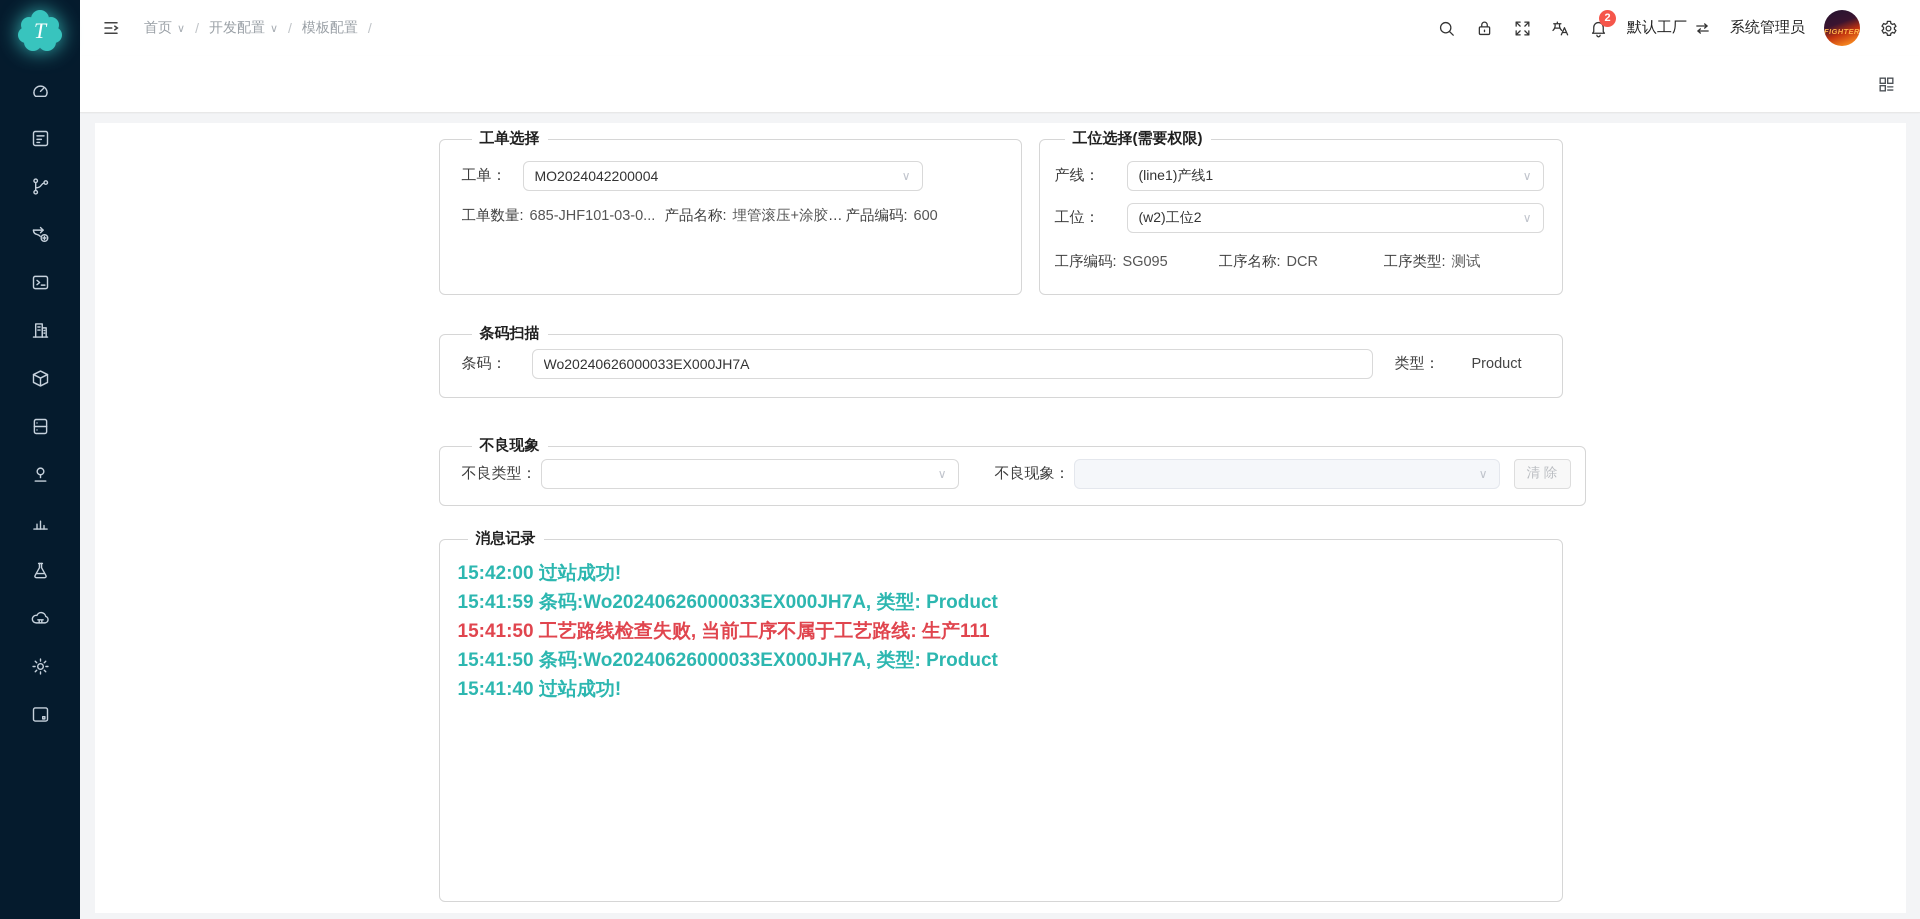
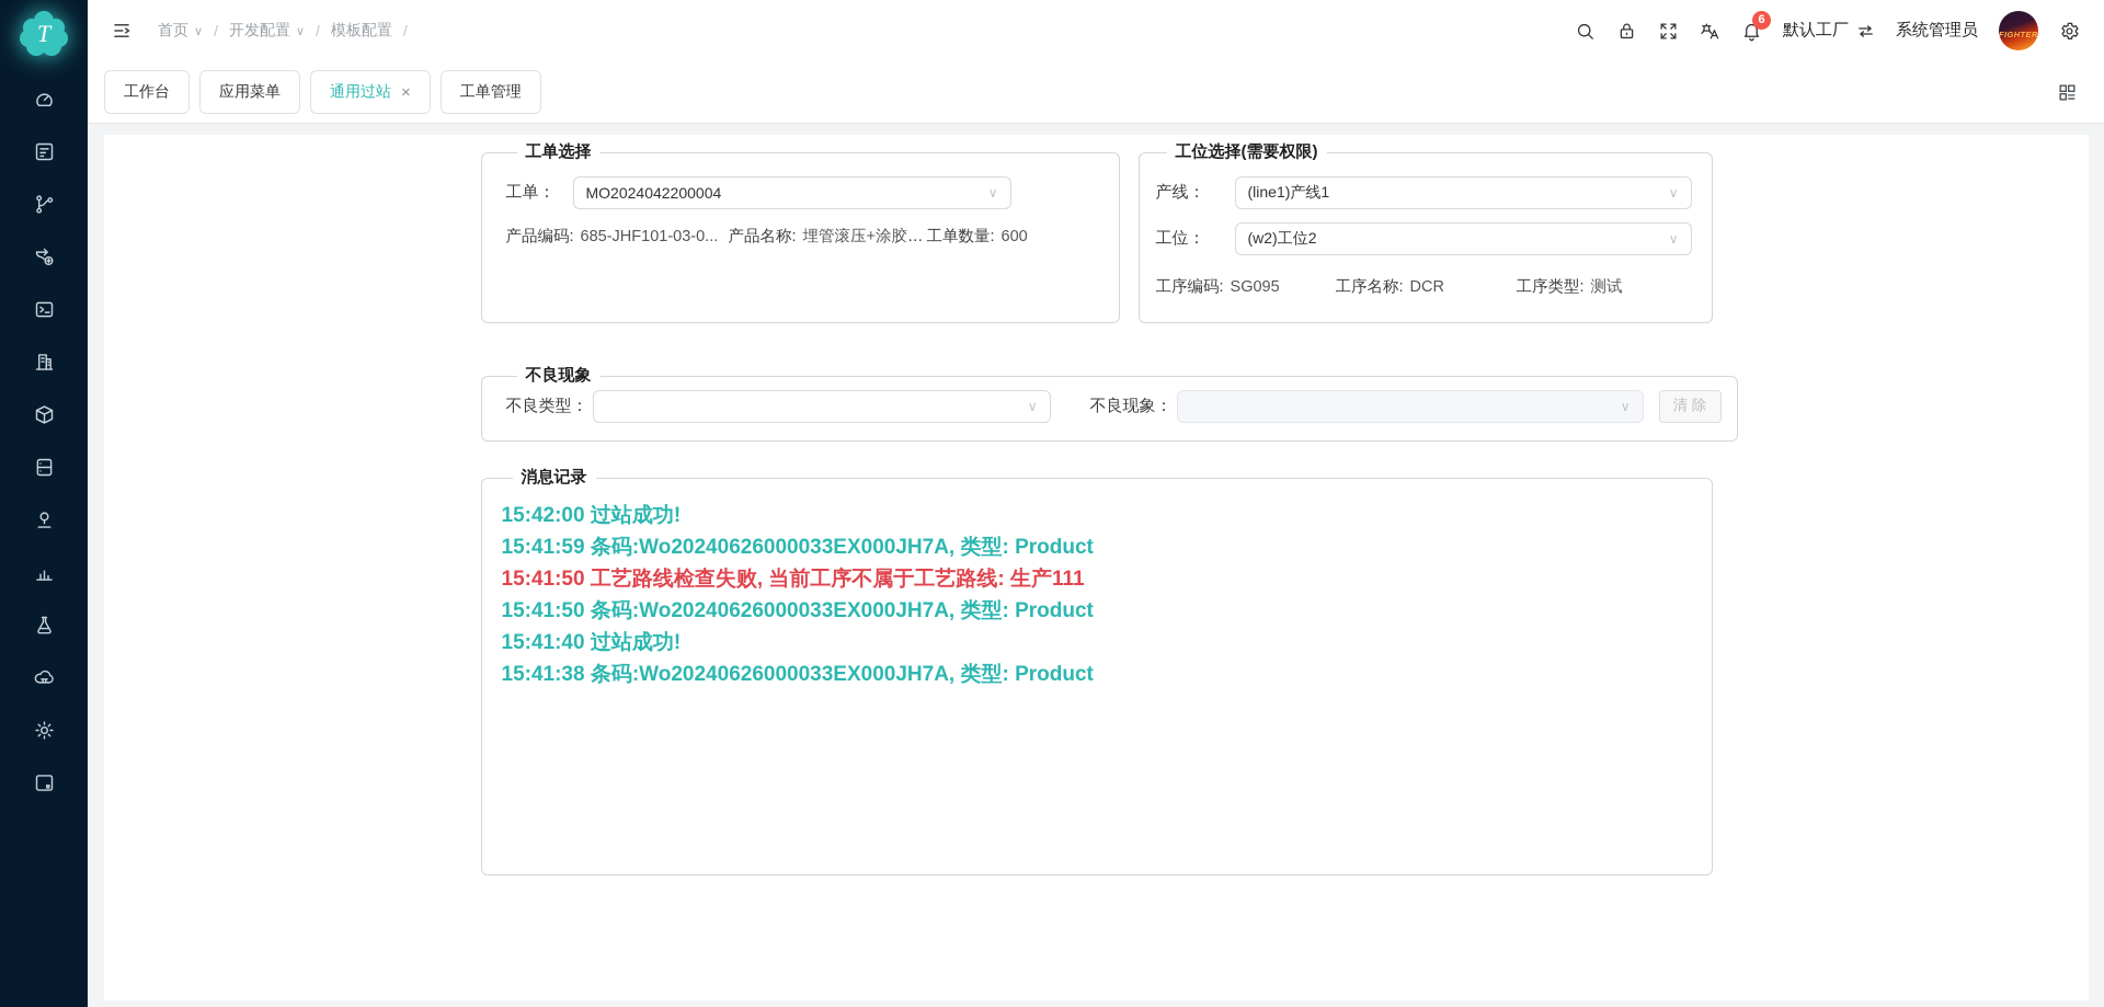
  T
  首页
  ∨
  /
  开发配置
  ∨
  /
  模板配置
  /
- 2
+ 6
  默认工厂
  系统管理员
  FIGHTER
+ 工作台
+ 应用菜单
+ 通用过站
+ ×
+ 工单管理
  工单选择
  工单：
  MO2024042200004
  ∨
- 工单数量: 685-JHF101-03-0...
+ 产品编码: 685-JHF101-03-0...
  产品名称: 埋管滚压+涂胶，.
- 产品编码: 600
+ 工单数量: 600
  工位选择(需要权限)
  产线：
  (line1)产线1
  ∨
  工位：
  (w2)工位2
  ∨
  工序编码: SG095
  工序名称: DCR
  工序类型: 测试
- 条码扫描
- 条码：
- Wo20240626000033EX000JH7A
- 类型：
- Product
  不良现象
  不良类型：
  ∨
  不良现象：
  ∨
  清 除
  消息记录
  15:42:00 过站成功!
  15:41:59 条码:Wo20240626000033EX000JH7A, 类型: Product
  15:41:50 工艺路线检查失败, 当前工序不属于工艺路线: 生产111
  15:41:50 条码:Wo20240626000033EX000JH7A, 类型: Product
  15:41:40 过站成功!
+ 15:41:38 条码:Wo20240626000033EX000JH7A, 类型: Product
